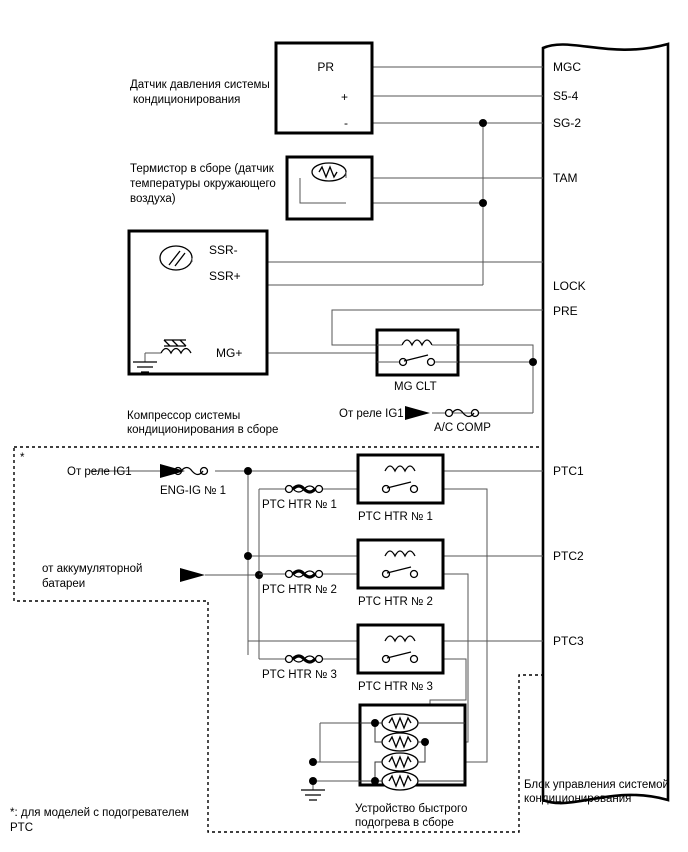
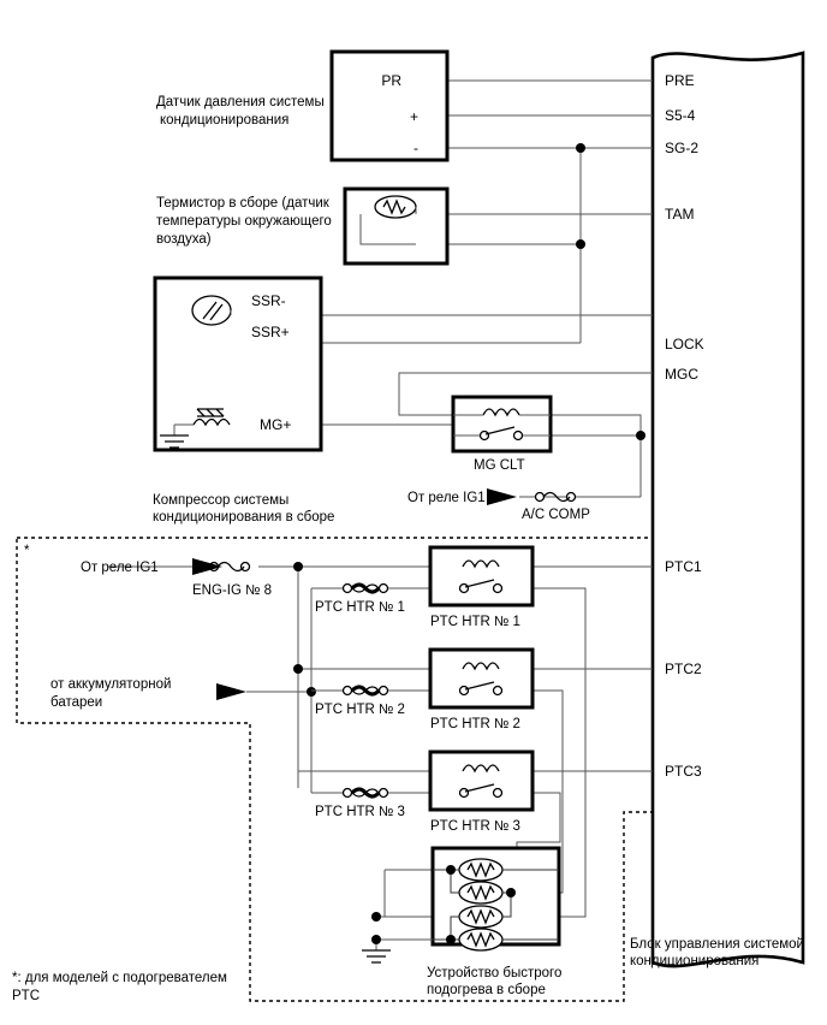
  Датчик давления системы
  кондиционирования
  PR
  +
  -
  Термистор в сборе (датчик
  температуры окружающего
  воздуха)
  SSR-
  SSR+
  MG+
  Компрессор системы
  кондиционирования в сборе
  MG CLT
  От реле IG1
  A/C COMP
  *
  От реле IG1
- ENG-IG № 1
+ ENG-IG № 8
  от аккумуляторной
  батареи
  PTC HTR № 1
  PTC HTR № 2
  PTC HTR № 3
  PTC HTR № 1
  PTC HTR № 2
  PTC HTR № 3
  Устройство быстрого
  подогрева в сборе
- MGC
+ PRE
  S5-4
  SG-2
  TAM
  LOCK
- PRE
+ MGC
  PTC1
  PTC2
  PTC3
  Блок управления системой
  кондиционирования
  *: для моделей с подогревателем PTC
